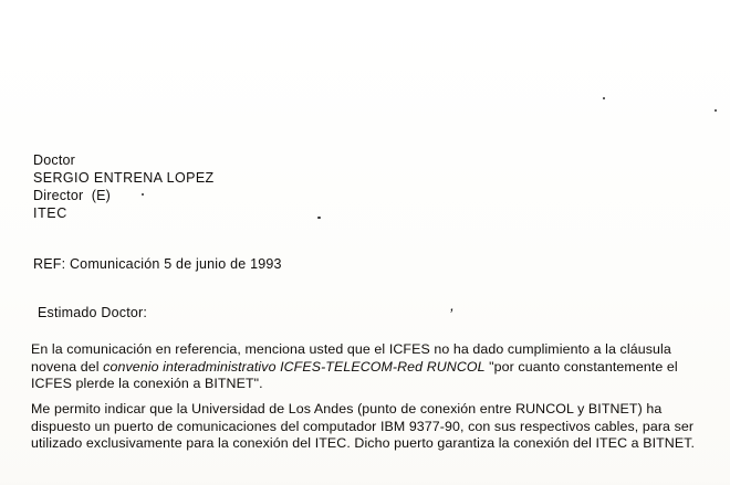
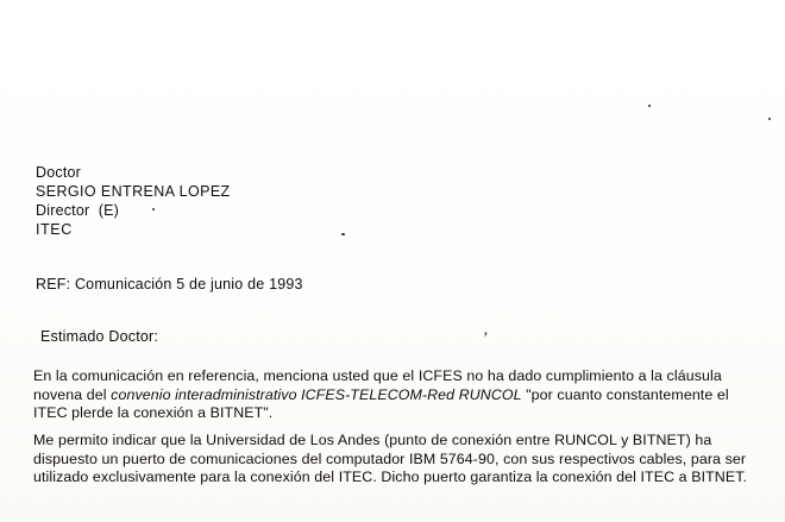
  Doctor
  SERGIO ENTRENA LOPEZ
  Director (E)
  ITEC
  REF: Comunicación 5 de junio de 1993
  Estimado Doctor:
- En la comunicación en referencia, menciona usted que el ICFES no ha dado cumplimiento a la cláusula novena del convenio interadministrativo ICFES-TELECOM-Red RUNCOL "por cuanto constantemente el ICFES plerde la conexión a BITNET".
+ En la comunicación en referencia, menciona usted que el ICFES no ha dado cumplimiento a la cláusula novena del convenio interadministrativo ICFES-TELECOM-Red RUNCOL "por cuanto constantemente el ITEC plerde la conexión a BITNET".
- Me permito indicar que la Universidad de Los Andes (punto de conexión entre RUNCOL y BITNET) ha dispuesto un puerto de comunicaciones del computador IBM 9377-90, con sus respectivos cables, para ser utilizado exclusivamente para la conexión del ITEC. Dicho puerto garantiza la conexión del ITEC a BITNET.
+ Me permito indicar que la Universidad de Los Andes (punto de conexión entre RUNCOL y BITNET) ha dispuesto un puerto de comunicaciones del computador IBM 5764-90, con sus respectivos cables, para ser utilizado exclusivamente para la conexión del ITEC. Dicho puerto garantiza la conexión del ITEC a BITNET.
  ,
